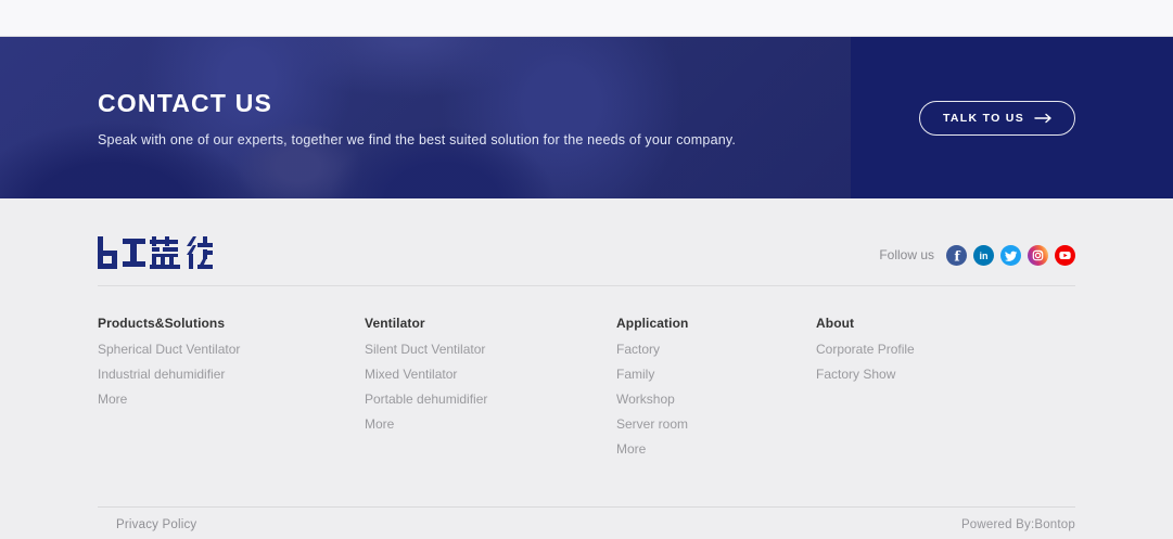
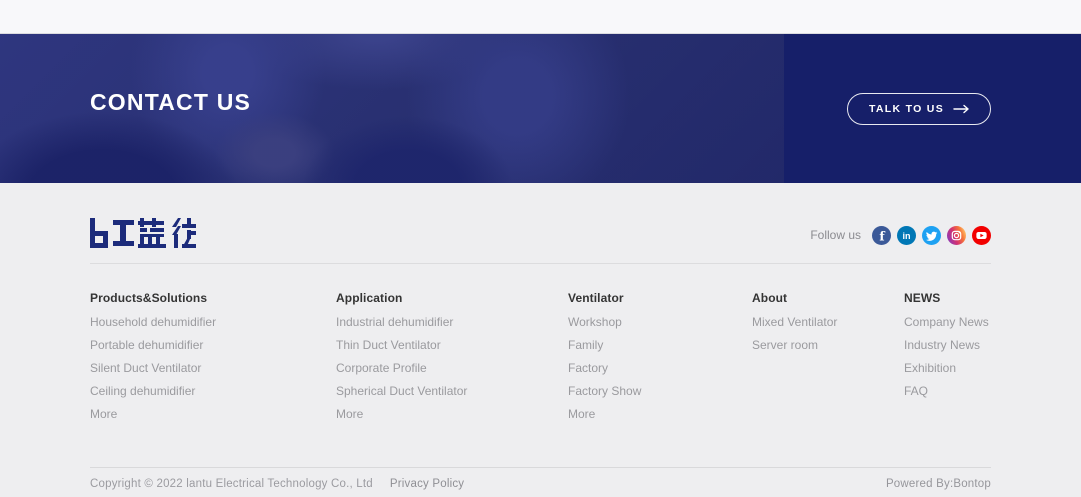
  CONTACT US
- Speak with one of our experts, together we find the best suited solution for the needs of your company.
  TALK TO US
  Follow us
  f
  in
  Products&Solutions
+ Household dehumidifier
- Spherical Duct Ventilator
+ Portable dehumidifier
- Industrial dehumidifier
+ Silent Duct Ventilator
+ Ceiling dehumidifier
  More
- Ventilator
+ Application
- Silent Duct Ventilator
+ Industrial dehumidifier
+ Thin Duct Ventilator
- Mixed Ventilator
+ Corporate Profile
- Portable dehumidifier
+ Spherical Duct Ventilator
  More
- Application
+ Ventilator
- Factory
+ Workshop
  Family
- Workshop
+ Factory
- Server room
+ Factory Show
  More
  About
- Corporate Profile
+ Mixed Ventilator
- Factory Show
+ Server room
+ NEWS
+ Company News
+ Industry News
+ Exhibition
+ FAQ
+ Copyright © 2022 lantu Electrical Technology Co., Ltd
  Privacy Policy
  Powered By:Bontop
